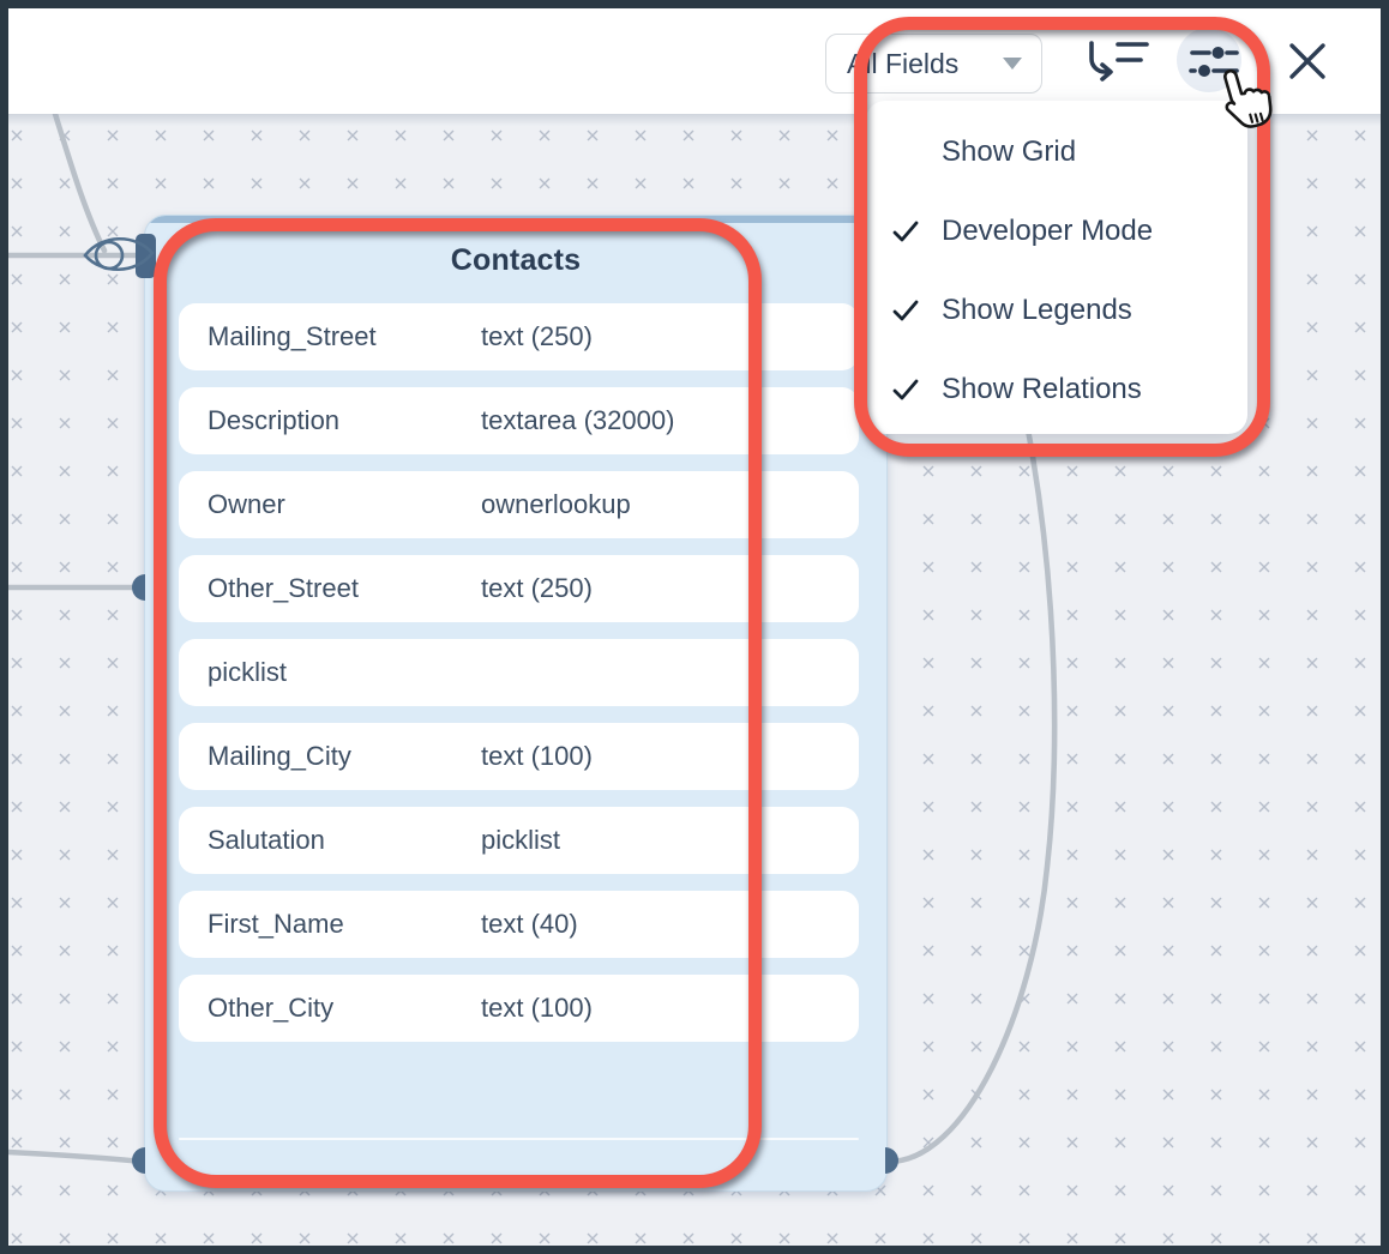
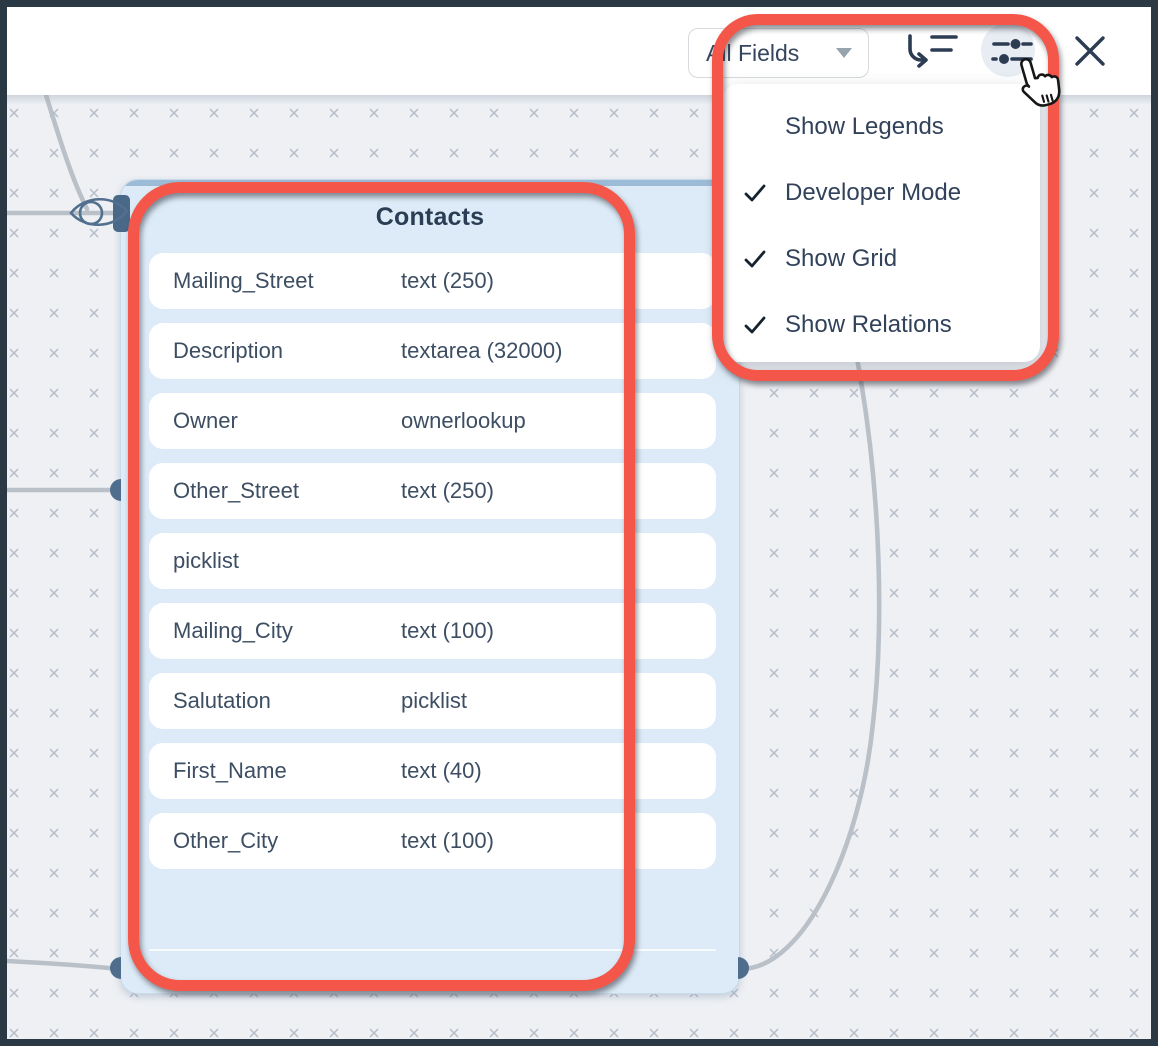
  All Fields
  Contacts
  Mailing_Street
  text (250)
  Description
  textarea (32000)
  Owner
  ownerlookup
  Other_Street
  text (250)
  picklist
  Mailing_City
  text (100)
  Salutation
  picklist
  First_Name
  text (40)
  Other_City
  text (100)
- Show Grid
+ Show Legends
  Developer Mode
- Show Legends
+ Show Grid
  Show Relations
